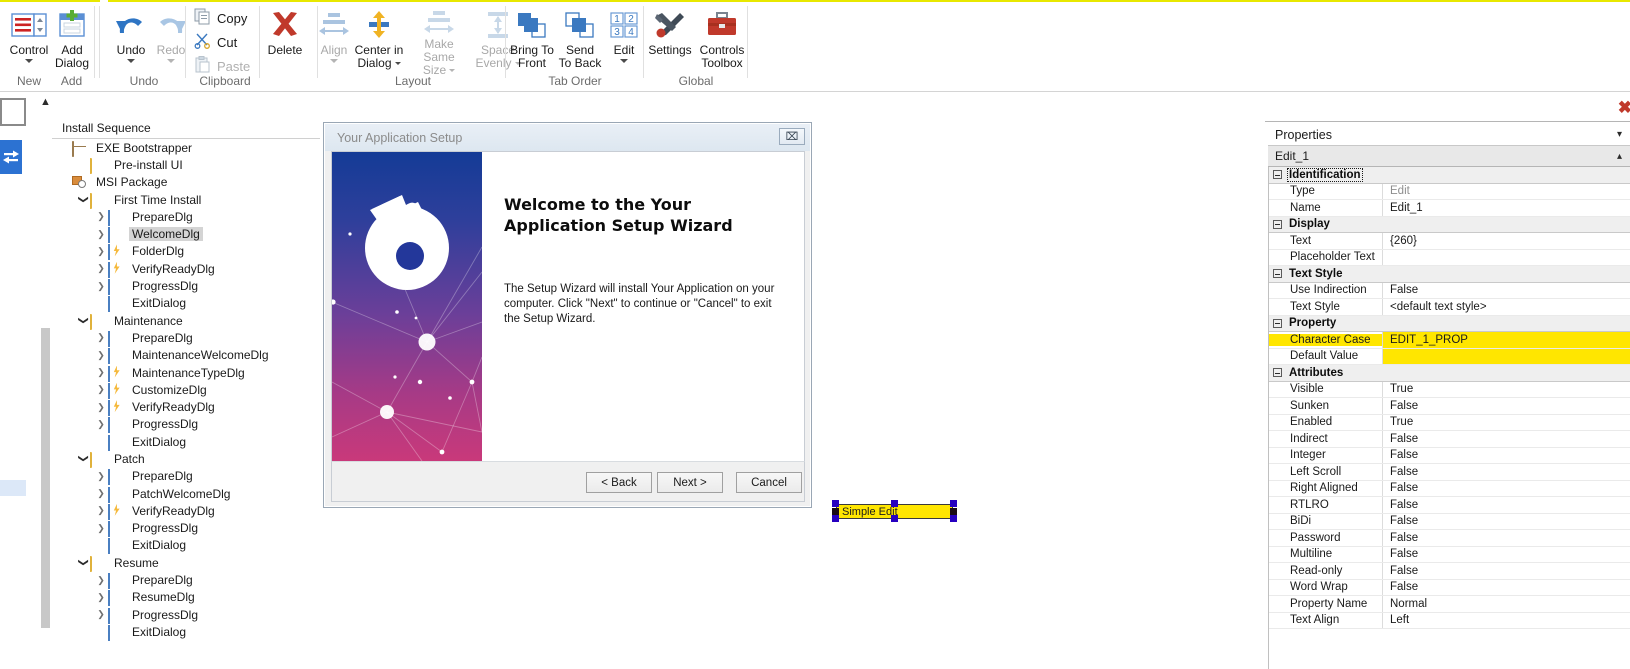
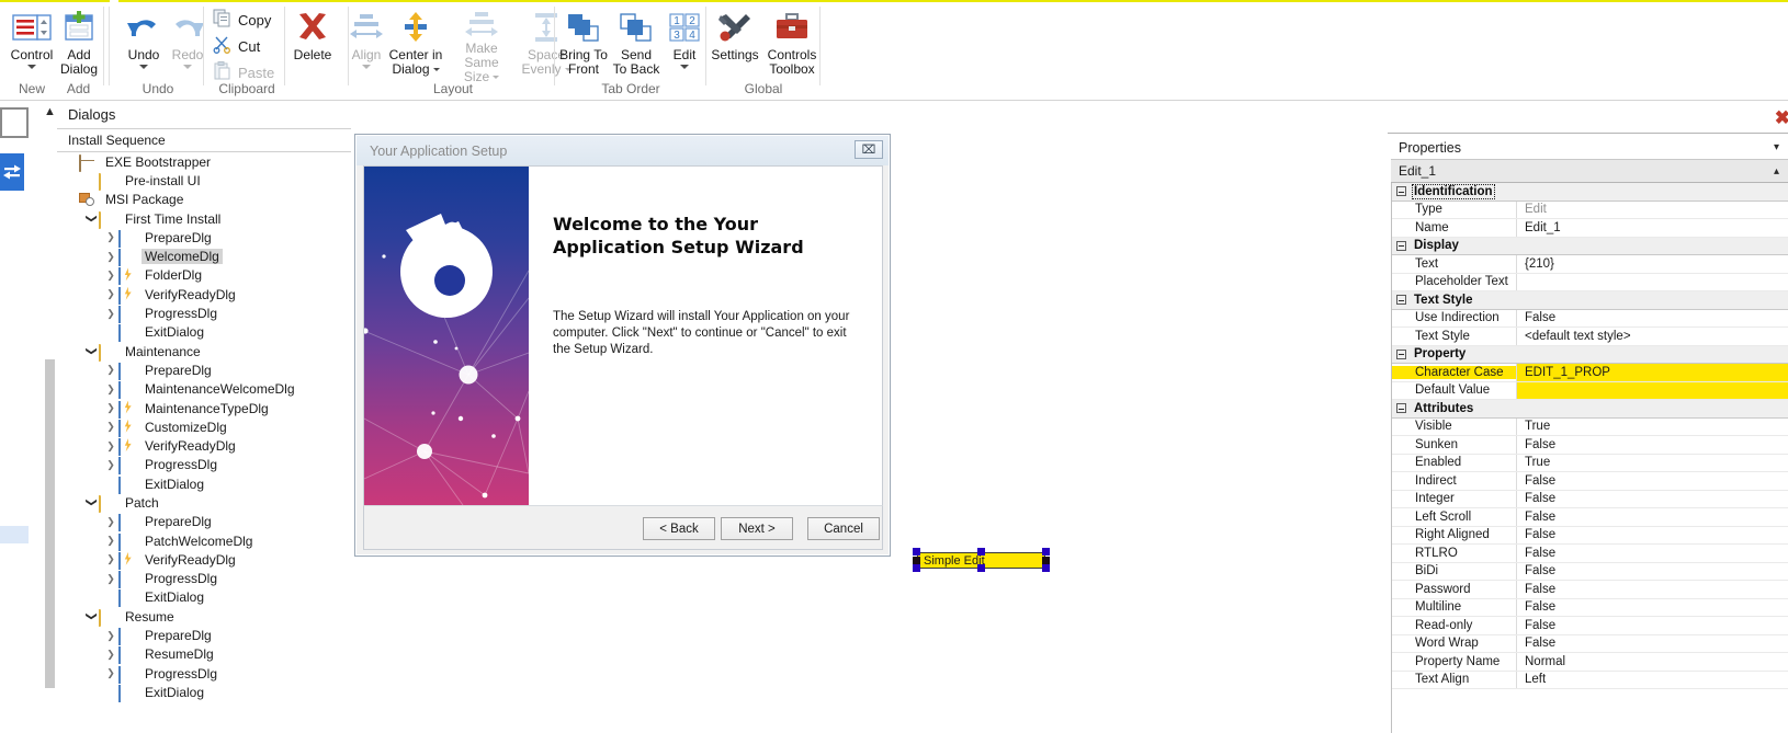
  Control
  New
  Add
  Dialog
  Add
  Undo
  Redo
  Undo
  Copy
  Cut
  Paste
  Clipboard
  Delete
  Align
  Center in
  Dialog
  Make Same
  Size
  Spae
  Eveny
  Layout
  Bring To
  Front
  Send
  To Back
  1
  2
  3
  4
  Edit
  Tab Order
  Settings
  Controls
  Toolbox
  Global
  ▲
+ Dialogs
  Install Sequence
  EXE Bootstrapper
  Pre-install UI
  MSI Package
  First Time Install
  ❯
  PrepareDlg
  ❯
  WelcomeDlg
  ❯
  FolderDlg
  ❯
  VerifyReadyDlg
  ❯
  ProgressDlg
  ExitDialog
  Maintenance
  ❯
  PrepareDlg
  ❯
  MaintenanceWelcomeDlg
  ❯
  MaintenanceTypeDlg
  ❯
  CustomizeDlg
  ❯
  VerifyReadyDlg
  ❯
  ProgressDlg
  ExitDialog
  Patch
  ❯
  PrepareDlg
  ❯
  PatchWelcomeDlg
  ❯
  VerifyReadyDlg
  ❯
  ProgressDlg
  ExitDialog
  Resume
  ❯
  PrepareDlg
  ❯
  ResumeDlg
  ❯
  ProgressDlg
  ExitDialog
  Your Application Setup
  ⌧
  Welcome to the Your Application Setup Wizard
  The Setup Wizard will install Your Application on your computer. Click "Next" to continue or "Cancel" to exit the Setup Wizard.
  Simple Edit
  < Back
  Next >
  Cancel
  ✖
  Properties
  ▾
  Edit_1
  ▴
  Identification
  Type
  Edit
  Name
  Edit_1
  Display
  Text
- {260}
+ {210}
  Placeholder Text
  Text Style
  Use Indirection
  False
  Text Style
  <default text style>
  Property
  Character Case
  EDIT_1_PROP
  Default Value
  Attributes
  Visible
  True
  Sunken
  False
  Enabled
  True
  Indirect
  False
  Integer
  False
  Left Scroll
  False
  Right Aligned
  False
  RTLRO
  False
  BiDi
  False
  Password
  False
  Multiline
  False
  Read-only
  False
  Word Wrap
  False
  Property Name
  Normal
  Text Align
  Left
